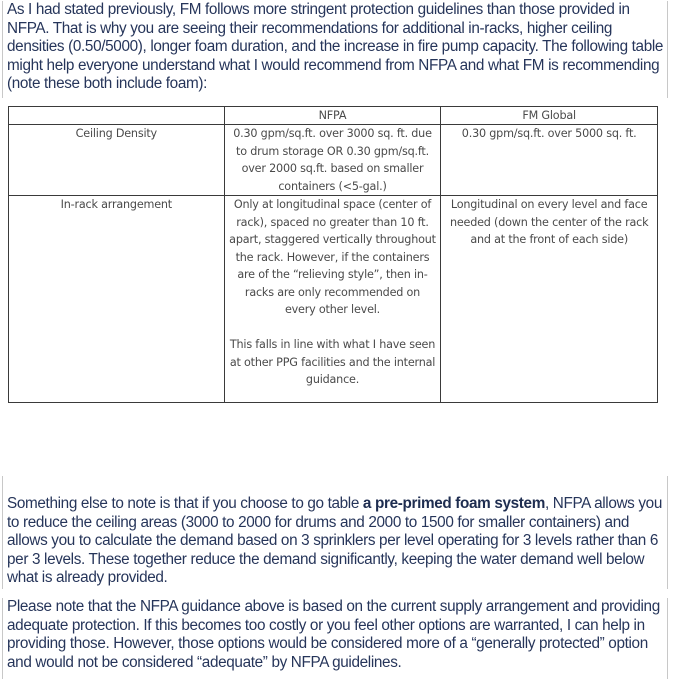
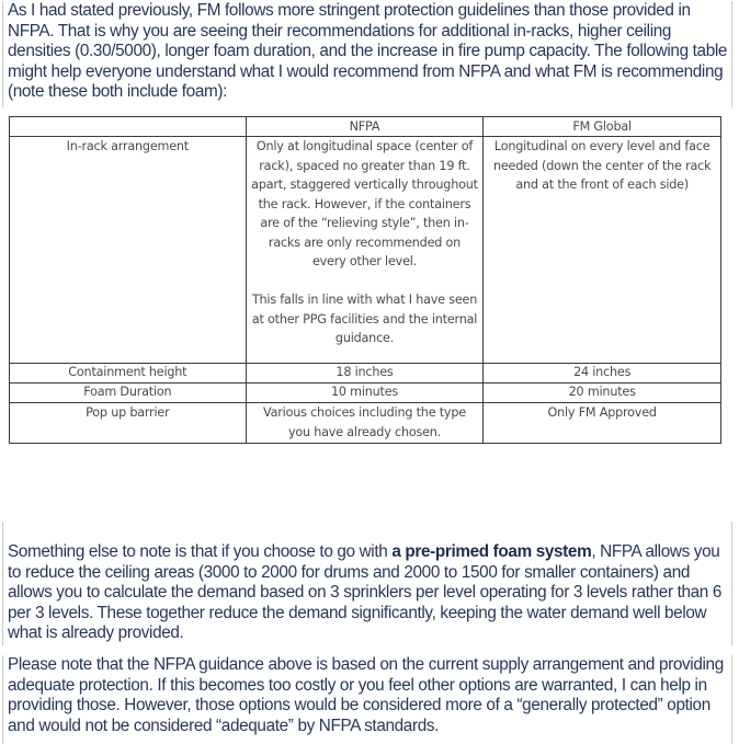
- As I had stated previously, FM follows more stringent protection guidelines than those provided in NFPA. That is why you are seeing their recommendations for additional in-racks, higher ceiling densities (0.50/5000), longer foam duration, and the increase in fire pump capacity. The following table might help everyone understand what I would recommend from NFPA and what FM is recommending (note these both include foam):
+ As I had stated previously, FM follows more stringent protection guidelines than those provided in NFPA. That is why you are seeing their recommendations for additional in-racks, higher ceiling densities (0.30/5000), longer foam duration, and the increase in fire pump capacity. The following table might help everyone understand what I would recommend from NFPA and what FM is recommending (note these both include foam):
  	NFPA	FM Global
- Ceiling Density	0.30 gpm/sq.ft. over 3000 sq. ft. due to drum storage OR 0.30 gpm/sq.ft. over 2000 sq.ft. based on smaller containers (<5-gal.)	0.30 gpm/sq.ft. over 5000 sq. ft.
- In-rack arrangement	Only at longitudinal space (center of rack), spaced no greater than 10 ft. apart, staggered vertically throughout the rack. However, if the containers are of the “relieving style”, then in-racks are only recommended on every other level. This falls in line with what I have seen at other PPG facilities and the internal guidance.	Longitudinal on every level and face needed (down the center of the rack and at the front of each side)
+ In-rack arrangement	Only at longitudinal space (center of rack), spaced no greater than 19 ft. apart, staggered vertically throughout the rack. However, if the containers are of the “relieving style”, then in-racks are only recommended on every other level. This falls in line with what I have seen at other PPG facilities and the internal guidance.	Longitudinal on every level and face needed (down the center of the rack and at the front of each side)
+ Containment height	18 inches	24 inches
+ Foam Duration	10 minutes	20 minutes
+ Pop up barrier	Various choices including the type you have already chosen.	Only FM Approved
- Something else to note is that if you choose to go table a pre-primed foam system, NFPA allows you to reduce the ceiling areas (3000 to 2000 for drums and 2000 to 1500 for smaller containers) and allows you to calculate the demand based on 3 sprinklers per level operating for 3 levels rather than 6 per 3 levels. These together reduce the demand significantly, keeping the water demand well below what is already provided.
+ Something else to note is that if you choose to go with a pre-primed foam system, NFPA allows you to reduce the ceiling areas (3000 to 2000 for drums and 2000 to 1500 for smaller containers) and allows you to calculate the demand based on 3 sprinklers per level operating for 3 levels rather than 6 per 3 levels. These together reduce the demand significantly, keeping the water demand well below what is already provided.
- Please note that the NFPA guidance above is based on the current supply arrangement and providing adequate protection. If this becomes too costly or you feel other options are warranted, I can help in providing those. However, those options would be considered more of a “generally protected” option and would not be considered “adequate” by NFPA guidelines.
+ Please note that the NFPA guidance above is based on the current supply arrangement and providing adequate protection. If this becomes too costly or you feel other options are warranted, I can help in providing those. However, those options would be considered more of a “generally protected” option and would not be considered “adequate” by NFPA standards.
